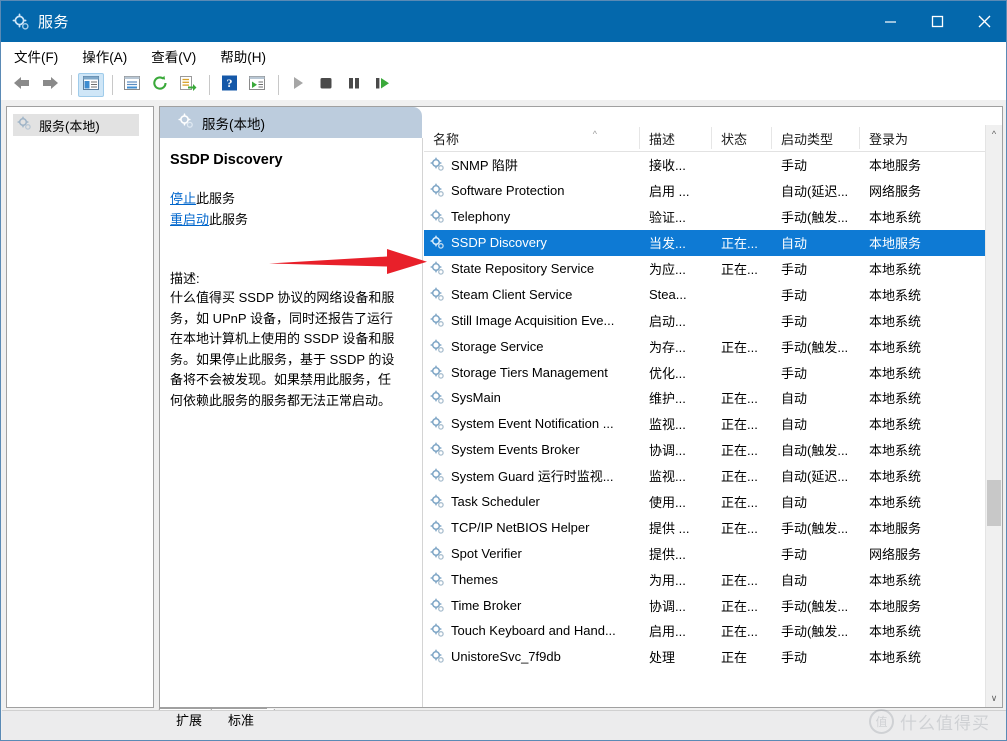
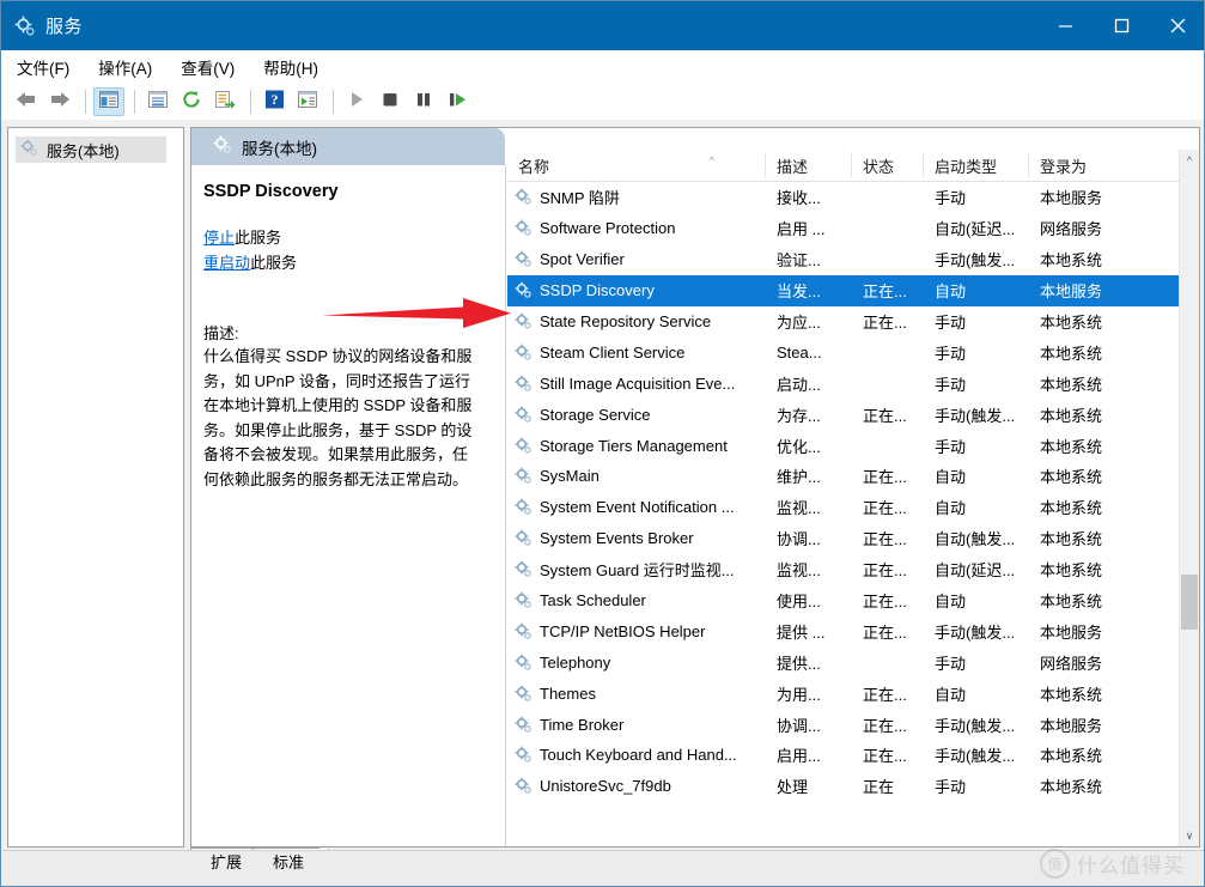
  服务
  文件(F)
  操作(A)
  查看(V)
  帮助(H)
  ?
  服务(本地)
  服务(本地)
  SSDP Discovery
  停止此服务
  重启动此服务
  描述:
  什么值得买 SSDP 协议的网络设备和服务，如 UPnP 设备，同时还报告了运行在本地计算机上使用的 SSDP 设备和服务。如果停止此服务，基于 SSDP 的设备将不会被发现。如果禁用此服务，任何依赖此服务的服务都无法正常启动。
  名称
  ^
  描述
  状态
  启动类型
  登录为
  SNMP 陷阱
  接收...
  手动
  本地服务
  Software Protection
  启用 ...
  自动(延迟...
  网络服务
- Telephony
+ Spot Verifier
  验证...
  手动(触发...
  本地系统
  SSDP Discovery
  当发...
  正在...
  自动
  本地服务
  State Repository Service
  为应...
  正在...
  手动
  本地系统
  Steam Client Service
  Stea...
  手动
  本地系统
  Still Image Acquisition Eve...
  启动...
  手动
  本地系统
  Storage Service
  为存...
  正在...
  手动(触发...
  本地系统
  Storage Tiers Management
  优化...
  手动
  本地系统
  SysMain
  维护...
  正在...
  自动
  本地系统
  System Event Notification ...
  监视...
  正在...
  自动
  本地系统
  System Events Broker
  协调...
  正在...
  自动(触发...
  本地系统
  System Guard 运行时监视...
  监视...
  正在...
  自动(延迟...
  本地系统
  Task Scheduler
  使用...
  正在...
  自动
  本地系统
  TCP/IP NetBIOS Helper
  提供 ...
  正在...
  手动(触发...
  本地服务
- Spot Verifier
+ Telephony
  提供...
  手动
  网络服务
  Themes
  为用...
  正在...
  自动
  本地系统
  Time Broker
  协调...
  正在...
  手动(触发...
  本地服务
  Touch Keyboard and Hand...
  启用...
  正在...
  手动(触发...
  本地系统
  UnistoreSvc_7f9db
  处理
  正在
  手动
  本地系统
  ^
  ∨
  扩展
  标准
  值
  什么值得买
